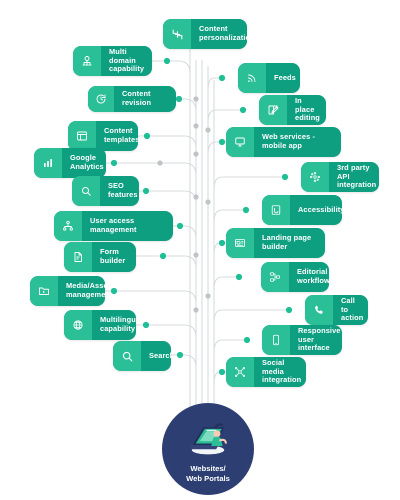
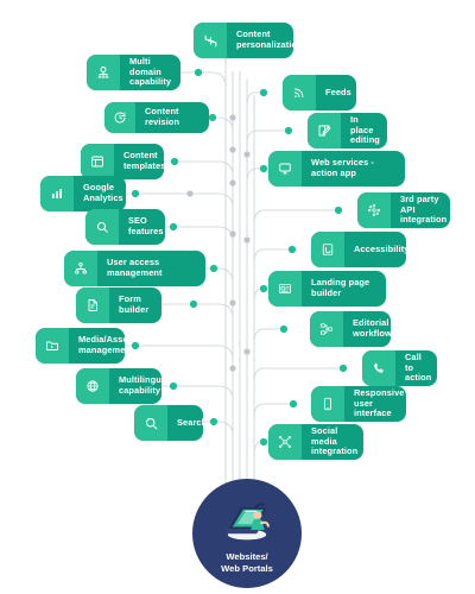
  Content
  personalizati
  Multi domain
  capability
  Content revision
  Content
  templates
  Google
  Analytics
  SEO
  features
  User access management
  Form builder
  Media/Ass
  manageme
  Multilingu
  capability
  Searc
  Feeds
  In place
  editing
- Web services - mobile app
+ Web services - action app
  3rd party API
  integration
  Accessibilit
  Landing page builder
  Editorial
  workflow
  Call to
  action
  Responsive
  user interface
  Social media
  integration
  Websites/
  Web Portals
